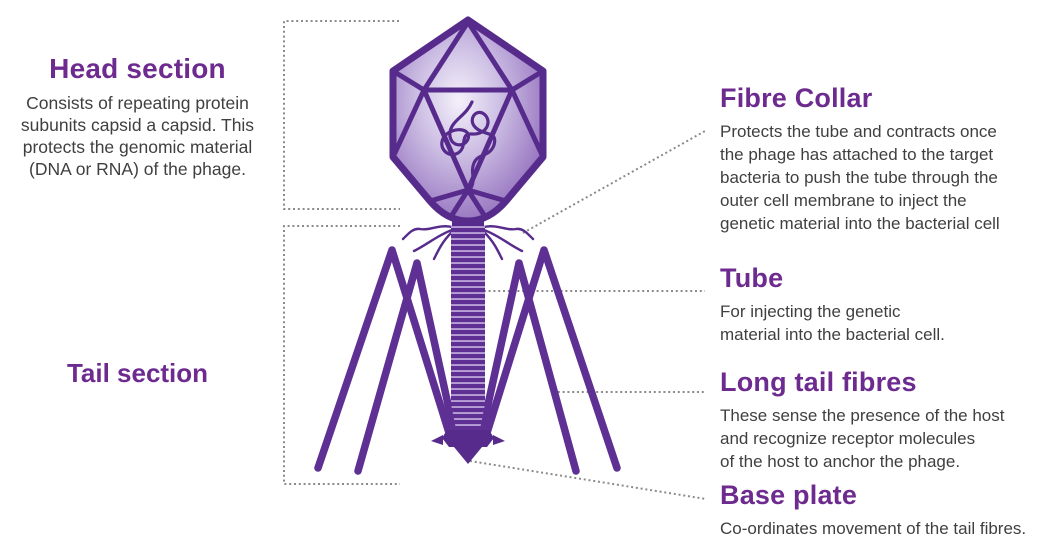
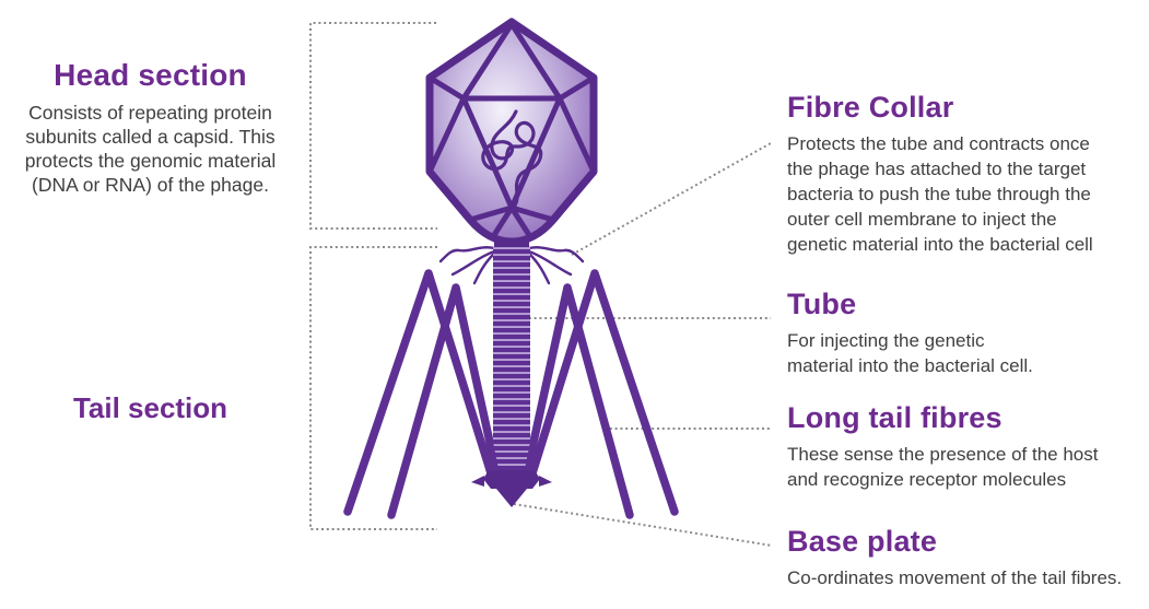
  Head section
  Consists of repeating protein
- subunits capsid a capsid. This
+ subunits called a capsid. This
  protects the genomic material
  (DNA or RNA) of the phage.
  Tail section
  Fibre Collar
  Protects the tube and contracts once
  the phage has attached to the target
  bacteria to push the tube through the
  outer cell membrane to inject the
  genetic material into the bacterial cell
  Tube
  For injecting the genetic
  material into the bacterial cell.
  Long tail fibres
  These sense the presence of the host
  and recognize receptor molecules
- of the host to anchor the phage.
  Base plate
  Co-ordinates movement of the tail fibres.
